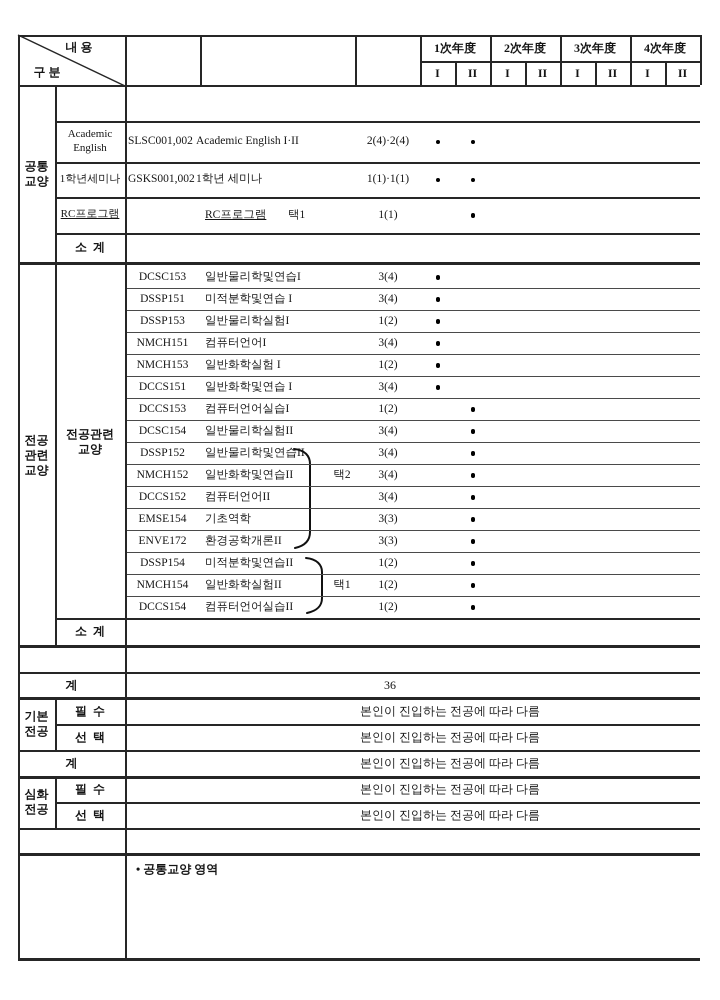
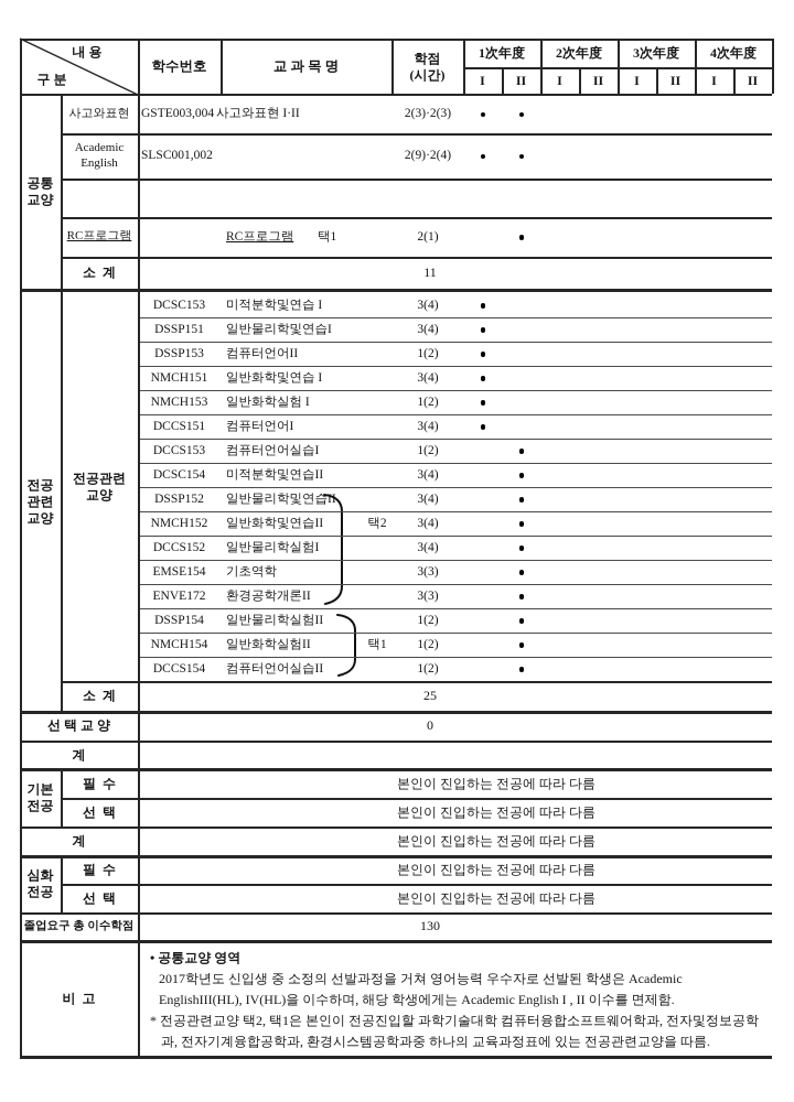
  내 용
  구 분
+ 학수번호
+ 교 과 목 명
+ 학점
+ (시간)
  1次年度
  2次年度
  3次年度
  4次年度
  I
  II
  I
  II
  I
  II
  I
  II
  공통
  교양
  전공
  관련
  교양
  기본
  전공
  심화
  전공
+ 사고와표현
+ GSTE003,004
+ 사고와표현 I·II
+ 2(3)·2(3)
  Academic English
  SLSC001,002
- Academic English I·II
- 2(4)·2(4)
+ 2(9)·2(4)
- 1학년세미나
- GSKS001,002
- 1학년 세미나
- 1(1)·1(1)
  RC프로그램
  RC프로그램
  택1
- 1(1)
+ 2(1)
  소 계
+ 11
  전공관련
  교양
  DCSC153
- 일반물리학및연습I
+ 미적분학및연습 I
  3(4)
  DSSP151
- 미적분학및연습 I
+ 일반물리학및연습I
  3(4)
  DSSP153
- 일반물리학실험I
+ 컴퓨터언어II
  1(2)
  NMCH151
- 컴퓨터언어I
+ 일반화학및연습 I
  3(4)
  NMCH153
  일반화학실험 I
  1(2)
  DCCS151
- 일반화학및연습 I
+ 컴퓨터언어I
  3(4)
  DCCS153
  컴퓨터언어실습I
  1(2)
  DCSC154
- 일반물리학실험II
+ 미적분학및연습II
  3(4)
  DSSP152
  일반물리학및연습II
  3(4)
  NMCH152
  일반화학및연습II
  3(4)
  DCCS152
- 컴퓨터언어II
+ 일반물리학실험I
  3(4)
  EMSE154
  기초역학
  3(3)
  ENVE172
  환경공학개론II
  3(3)
  DSSP154
- 미적분학및연습II
+ 일반물리학실험II
  1(2)
  NMCH154
  일반화학실험II
  1(2)
  DCCS154
  컴퓨터언어실습II
  1(2)
  택2
  택1
  소 계
+ 25
+ 선 택 교 양
+ 0
  계
- 36
  필 수
  본인이 진입하는 전공에 따라 다름
  선 택
  본인이 진입하는 전공에 따라 다름
  계
  본인이 진입하는 전공에 따라 다름
  필 수
  본인이 진입하는 전공에 따라 다름
  선 택
  본인이 진입하는 전공에 따라 다름
+ 졸업요구 총 이수학점
+ 130
+ 비 고
  • 공통교양 영역
+ 2017학년도 신입생 중 소정의 선발과정을 거쳐 영어능력 우수자로 선발된 학생은 Academic EnglishIII(HL), IV(HL)을 이수하며, 해당 학생에게는 Academic English I , II 이수를 면제함.
+ * 전공관련교양 택2, 택1은 본인이 전공진입할 과학기술대학 컴퓨터융합소프트웨어학과, 전자및정보공학과, 전자기계융합공학과, 환경시스템공학과중 하나의 교육과정표에 있는 전공관련교양을 따름.
